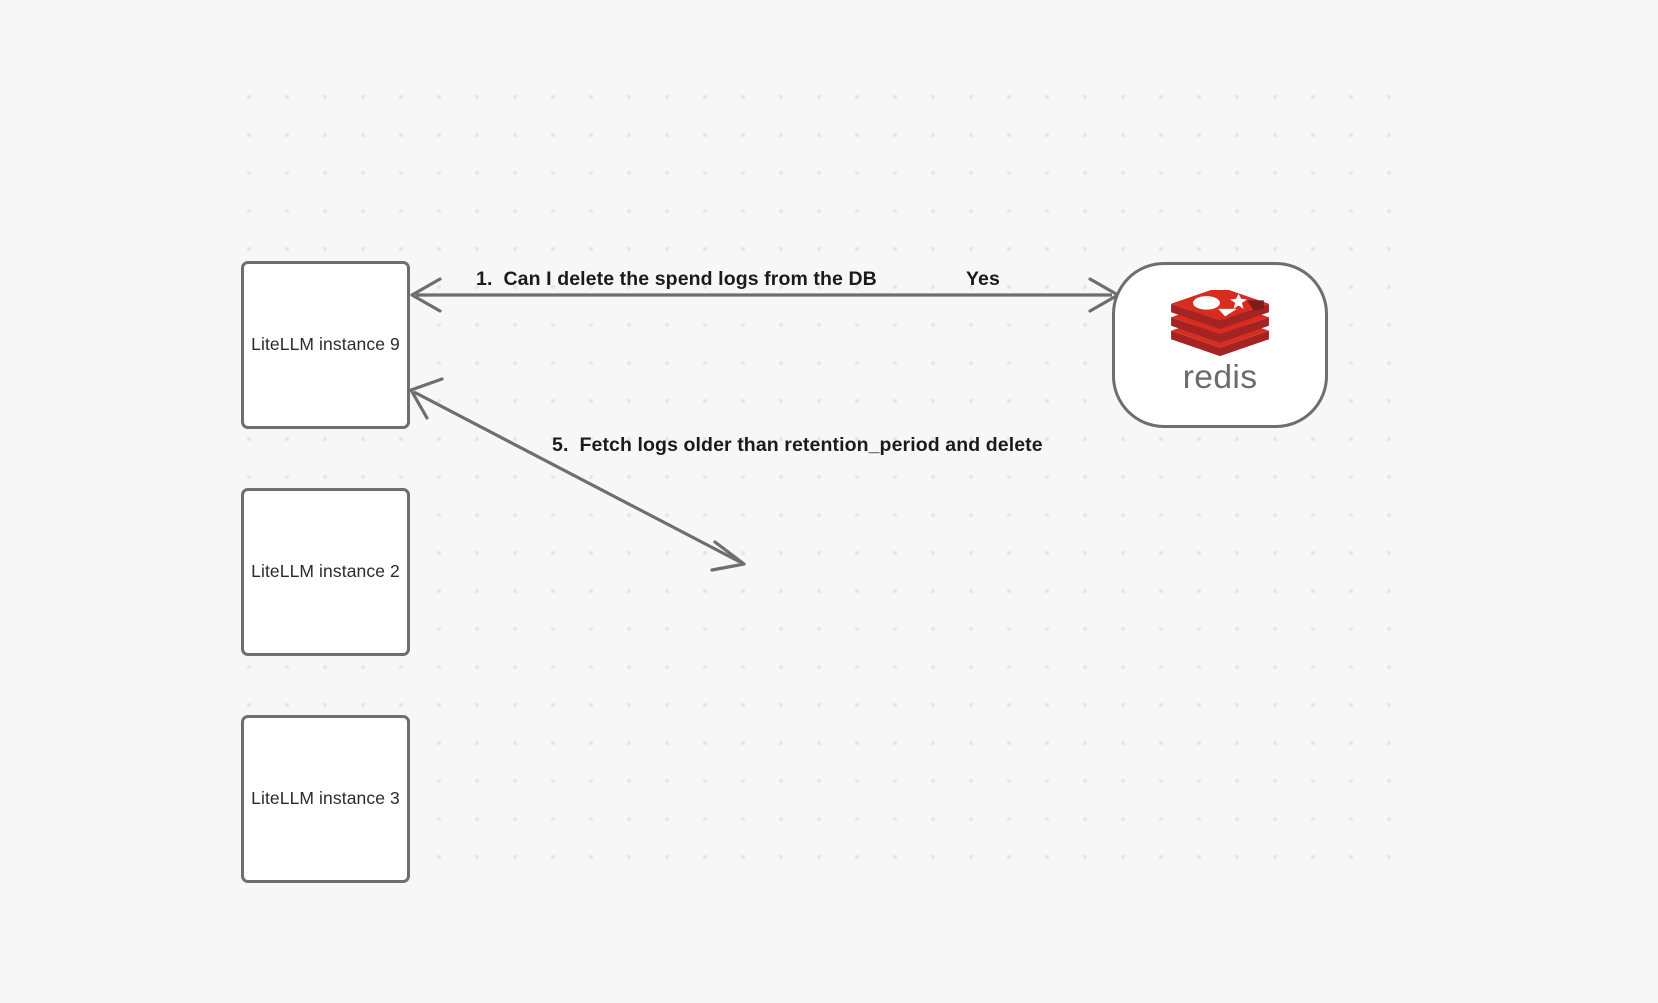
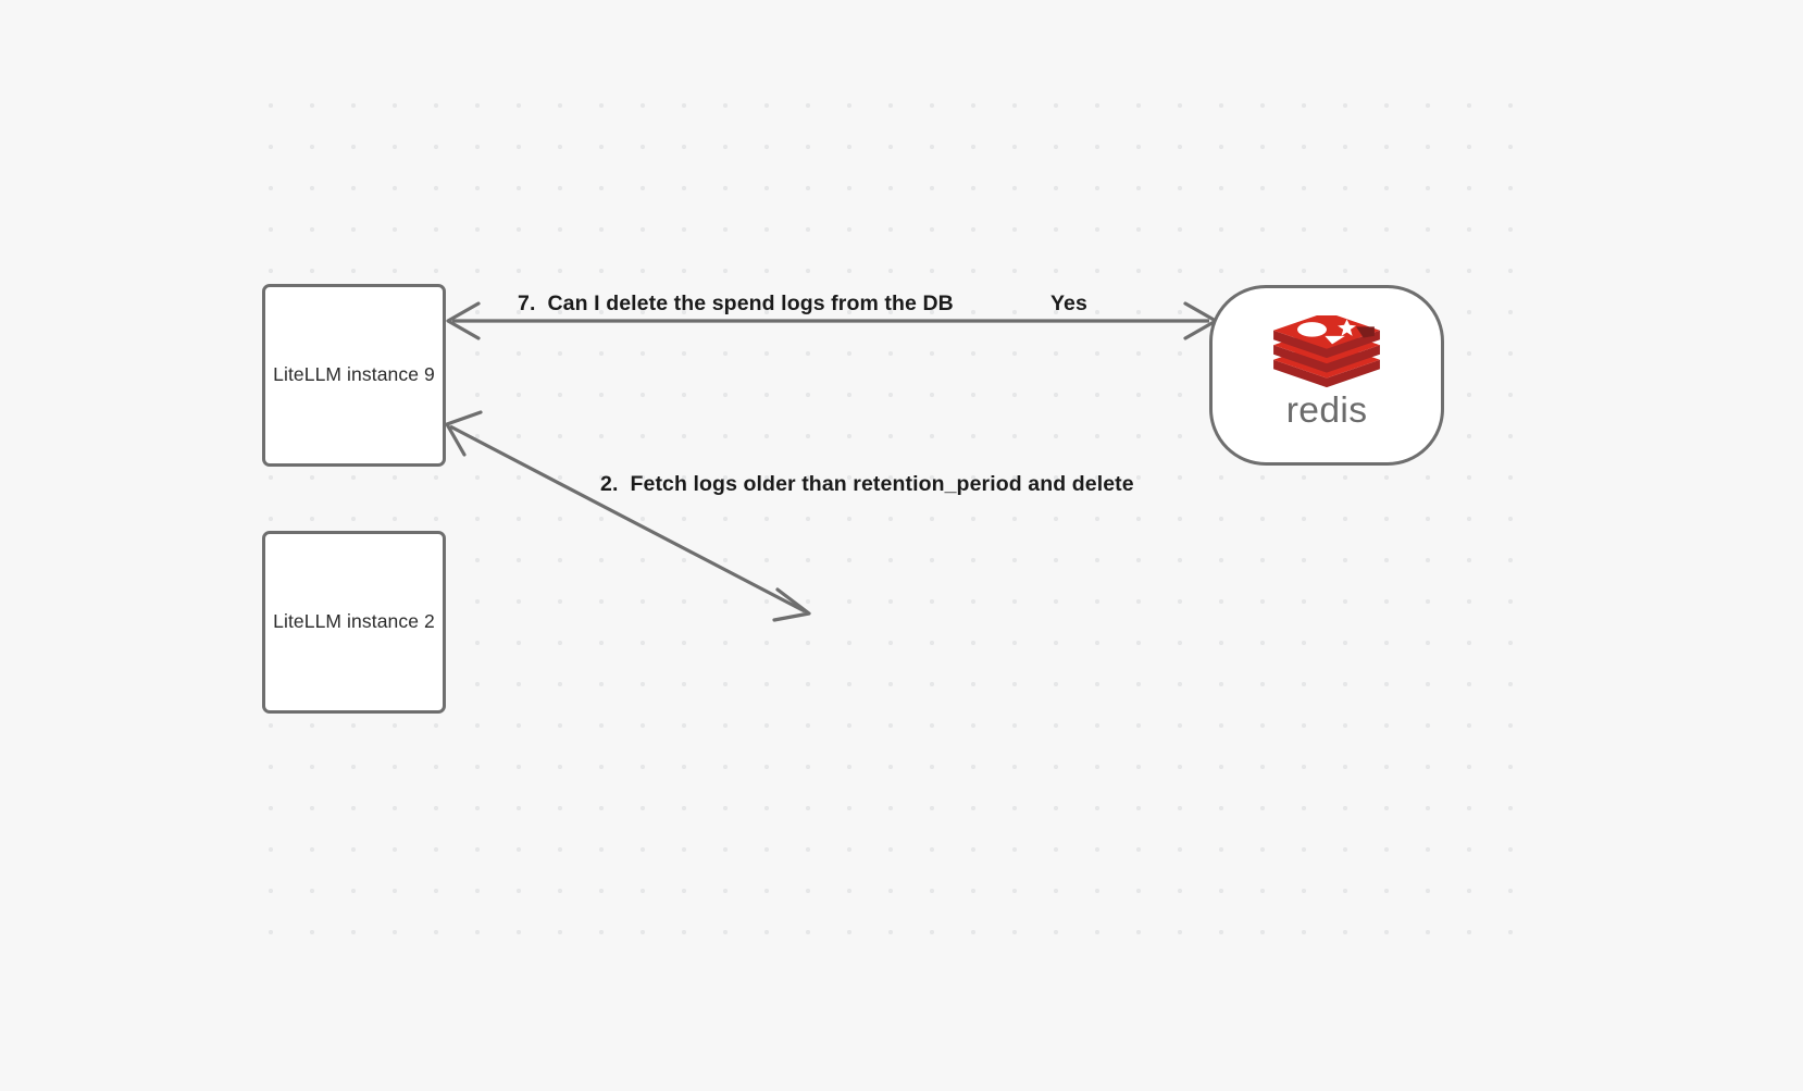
- 1. Can I delete the spend logs from the DB
+ 7. Can I delete the spend logs from the DB
  Yes
- 5. Fetch logs older than retention_period and delete
+ 2. Fetch logs older than retention_period and delete
  LiteLLM instance 9
  LiteLLM instance 2
- LiteLLM instance 3
  redis
